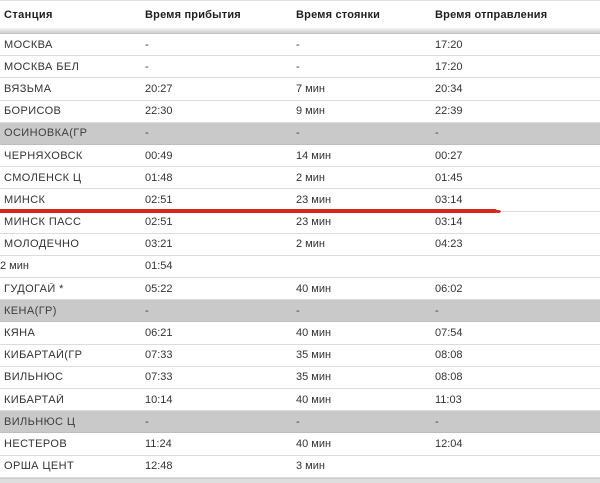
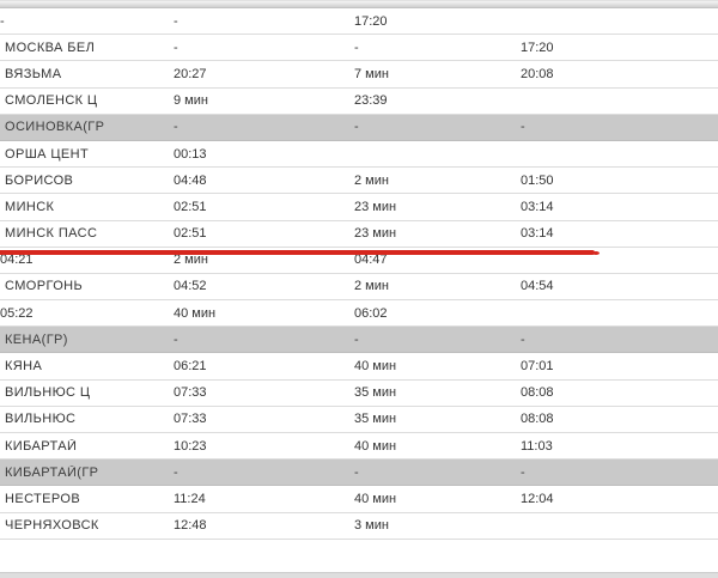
- Станция
- Время прибытия
- Время стоянки
- Время отправления
- МОСКВА
  -
  -
  17:20
  МОСКВА БЕЛ
  -
  -
  17:20
  ВЯЗЬМА
  20:27
  7 мин
- 20:34
+ 20:08
- БОРИСОВ
+ СМОЛЕНСК Ц
- 22:30
  9 мин
- 22:39
+ 23:39
  ОСИНОВКА(ГР
  -
  -
  -
- ЧЕРНЯХОВСК
+ ОРША ЦЕНТ
- 00:49
+ 00:13
- 14 мин
- 00:27
- СМОЛЕНСК Ц
+ БОРИСОВ
- 01:48
+ 04:48
  2 мин
- 01:45
+ 01:50
  МИНСК
  02:51
  23 мин
  03:14
  МИНСК ПАСС
  02:51
  23 мин
  03:14
- МОЛОДЕЧНО
- 03:21
+ 04:21
  2 мин
- 04:23
+ 04:47
+ СМОРГОНЬ
+ 04:52
  2 мин
- 01:54
+ 04:54
- ГУДОГАЙ *
  05:22
  40 мин
  06:02
  КЕНА(ГР)
  -
  -
  -
  КЯНА
  06:21
  40 мин
- 07:54
+ 07:01
- КИБАРТАЙ(ГР
+ ВИЛЬНЮС Ц
  07:33
  35 мин
  08:08
  ВИЛЬНЮС
  07:33
  35 мин
  08:08
  КИБАРТАЙ
- 10:14
+ 10:23
  40 мин
  11:03
- ВИЛЬНЮС Ц
+ КИБАРТАЙ(ГР
  -
  -
  -
  НЕСТЕРОВ
  11:24
  40 мин
  12:04
- ОРША ЦЕНТ
+ ЧЕРНЯХОВСК
  12:48
  3 мин
